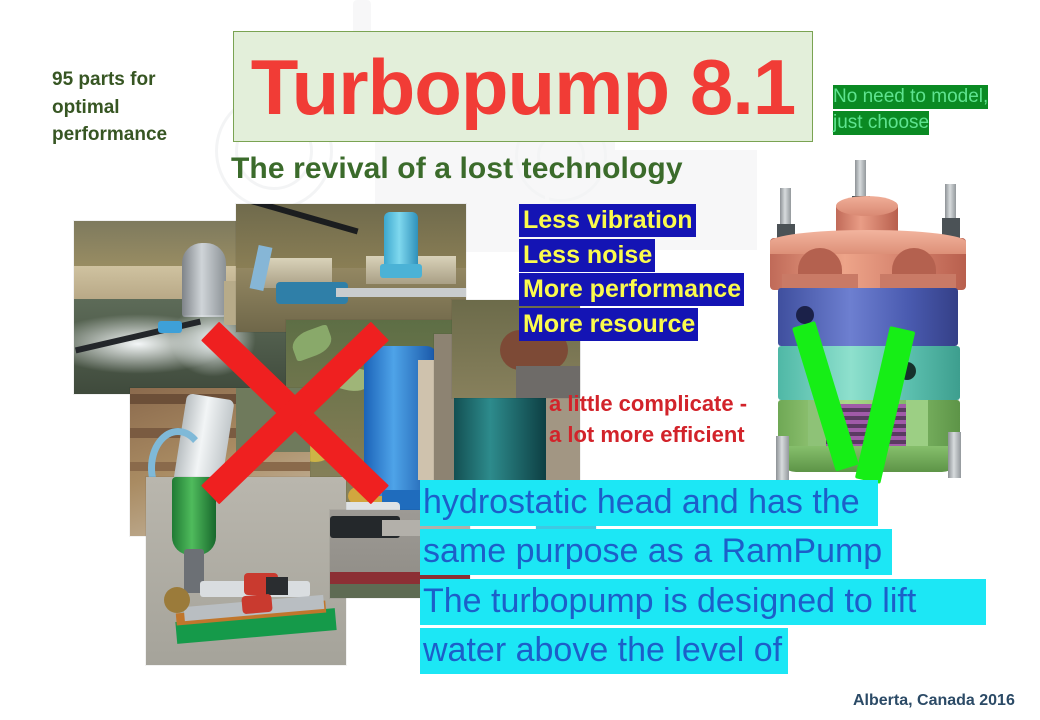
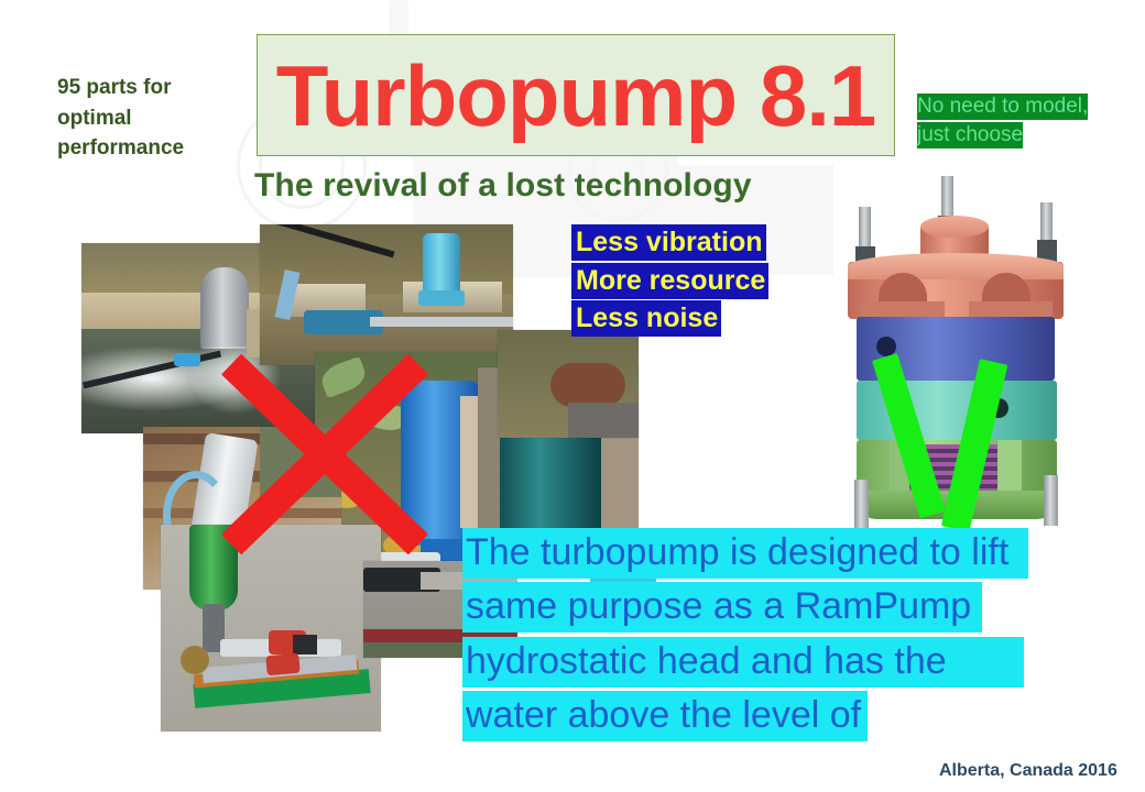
  95 parts for
  optimal
  performance
  Turbopump 8.1
  The revival of a lost technology
  No need to model,
  just choose
  Less vibration
- Less noise
+ More resource
- More performance
- More resource
+ Less noise
- a little complicate -
- a lot more efficient
- hydrostatic head and has the
+ The turbopump is designed to lift
  same purpose as a RamPump
- The turbopump is designed to lift
+ hydrostatic head and has the
  water above the level of
  Alberta, Canada 2016
